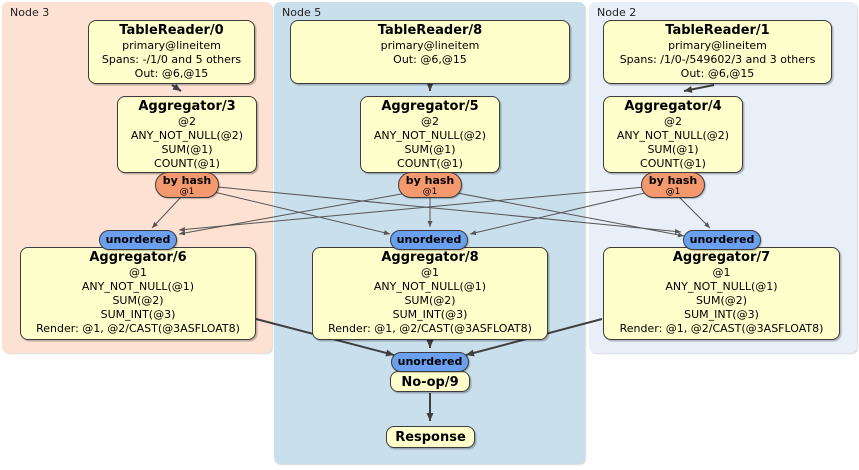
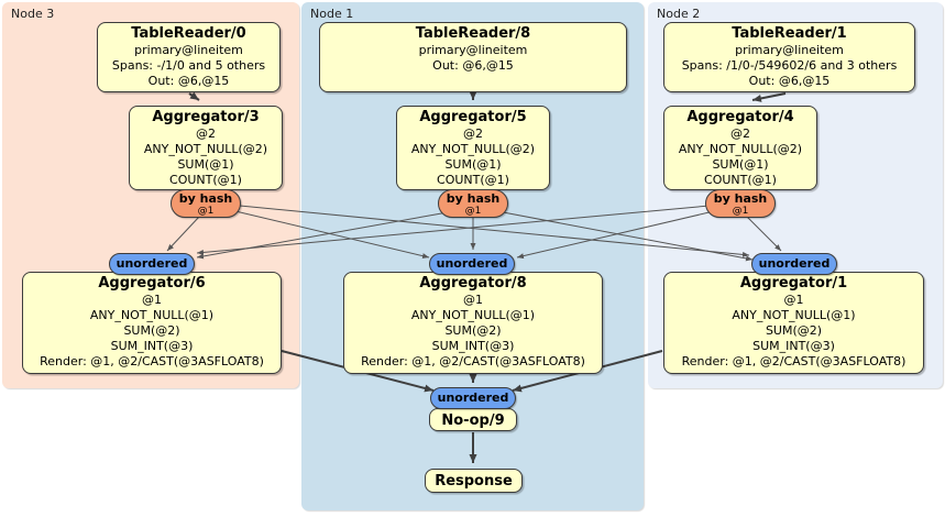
  Node 3
- Node 5
+ Node 1
  Node 2
  TableReader/0
  primary@lineitem
  Spans: -/1/0 and 5 others
  Out: @6,@15
  Aggregator/3
  @2
  ANY_NOT_NULL(@2)
  SUM(@1)
  COUNT(@1)
  by hash
  @1
  unordered
  Aggregator/6
  @1
  ANY_NOT_NULL(@1)
  SUM(@2)
  SUM_INT(@3)
  Render: @1, @2/CAST(@3ASFLOAT8)
  TableReader/8
  primary@lineitem
  Out: @6,@15
  Aggregator/5
  @2
  ANY_NOT_NULL(@2)
  SUM(@1)
  COUNT(@1)
  by hash
  @1
  unordered
  Aggregator/8
  @1
  ANY_NOT_NULL(@1)
  SUM(@2)
  SUM_INT(@3)
  Render: @1, @2/CAST(@3ASFLOAT8)
  TableReader/1
  primary@lineitem
- Spans: /1/0-/549602/3 and 3 others
+ Spans: /1/0-/549602/6 and 3 others
  Out: @6,@15
  Aggregator/4
  @2
  ANY_NOT_NULL(@2)
  SUM(@1)
  COUNT(@1)
  by hash
  @1
  unordered
- Aggregator/7
+ Aggregator/1
  @1
  ANY_NOT_NULL(@1)
  SUM(@2)
  SUM_INT(@3)
  Render: @1, @2/CAST(@3ASFLOAT8)
  unordered
  No-op/9
  Response
